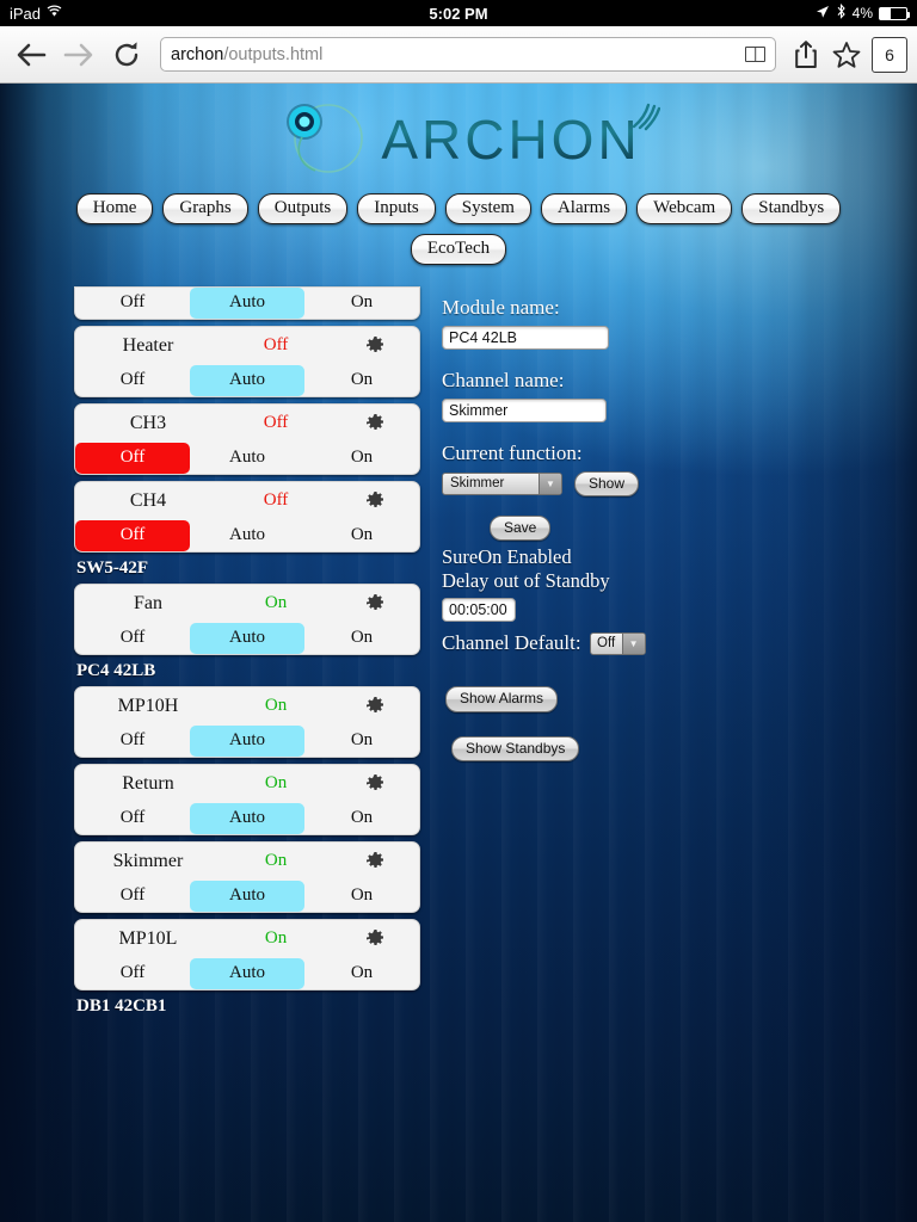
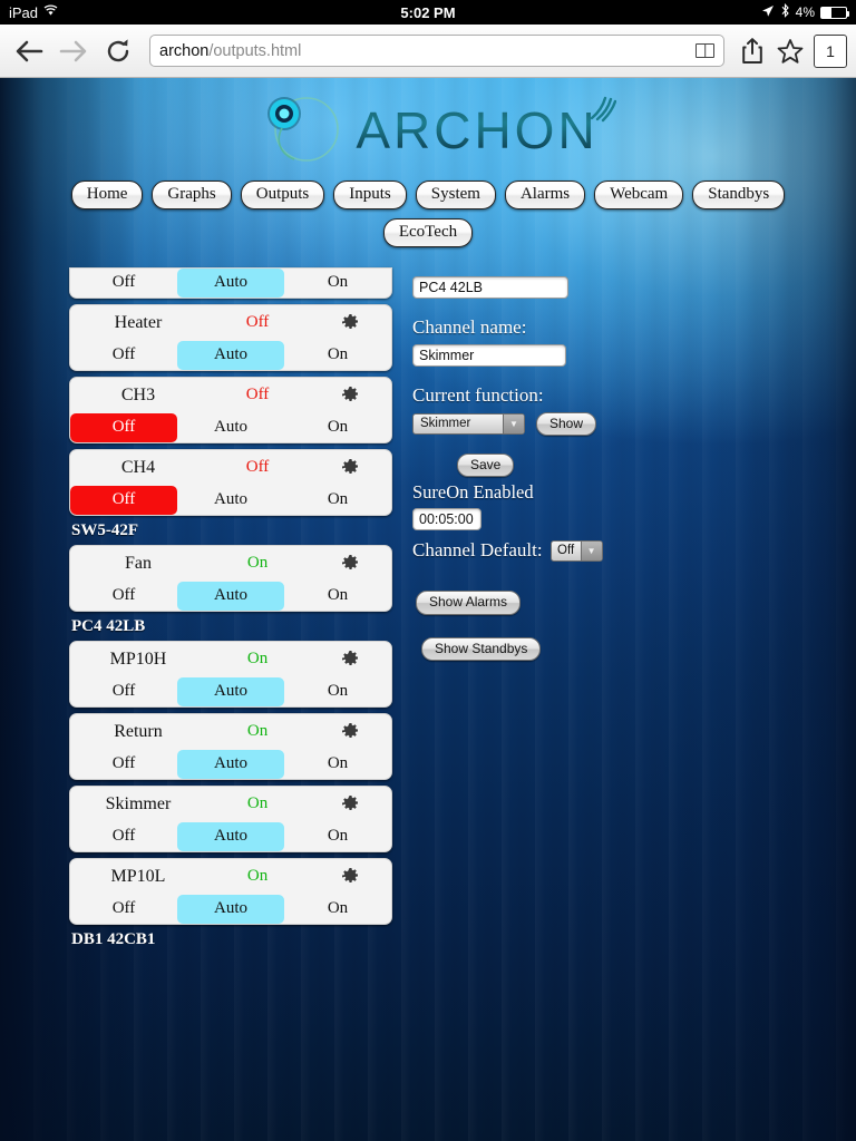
  iPad
  5:02 PM
  4%
  archon
  /outputs.html
- 6
+ 1
  ARCHON
  Home
  Graphs
  Outputs
  Inputs
  System
  Alarms
  Webcam
  Standbys
  EcoTech
  Off
  Auto
  On
  Heater
  Off
  Off
  Auto
  On
  CH3
  Off
  Off
  Auto
  On
  CH4
  Off
  Off
  Auto
  On
  SW5-42F
  Fan
  On
  Off
  Auto
  On
  PC4 42LB
  MP10H
  On
  Off
  Auto
  On
  Return
  On
  Off
  Auto
  On
  Skimmer
  On
  Off
  Auto
  On
  MP10L
  On
  Off
  Auto
  On
  DB1 42CB1
- Module name:
  PC4 42LB
  Channel name:
  Skimmer
  Current function:
  Skimmer
  ▼
  Show
  Save
  SureOn Enabled
- Delay out of Standby
  00:05:00
  Channel Default:
  Off
  ▼
  Show Alarms
  Show Standbys
